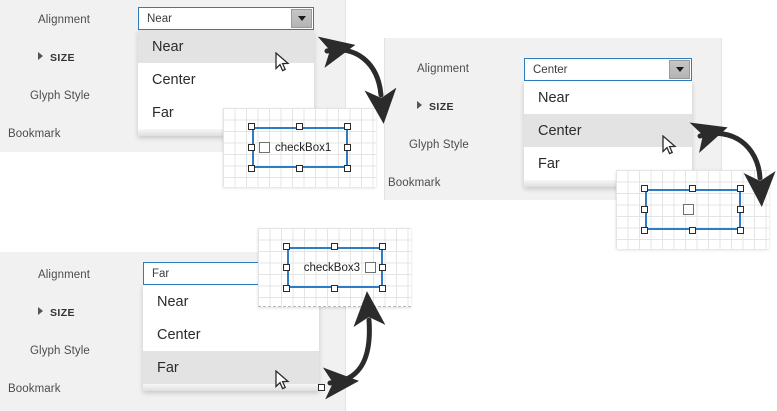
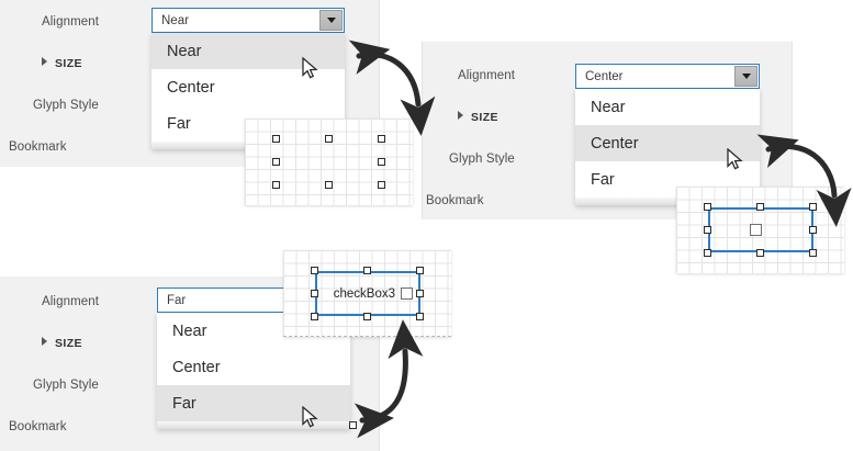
  Alignment
  SIZE
  Glyph Style
  Bookmark
  Near
  Near
  Center
  Far
  Alignment
  SIZE
  Glyph Style
  Bookmark
  Center
  Near
  Center
  Far
  Alignment
  SIZE
  Glyph Style
  Bookmark
  Far
  Near
  Center
  Far
- checkBox1
  checkBox3
